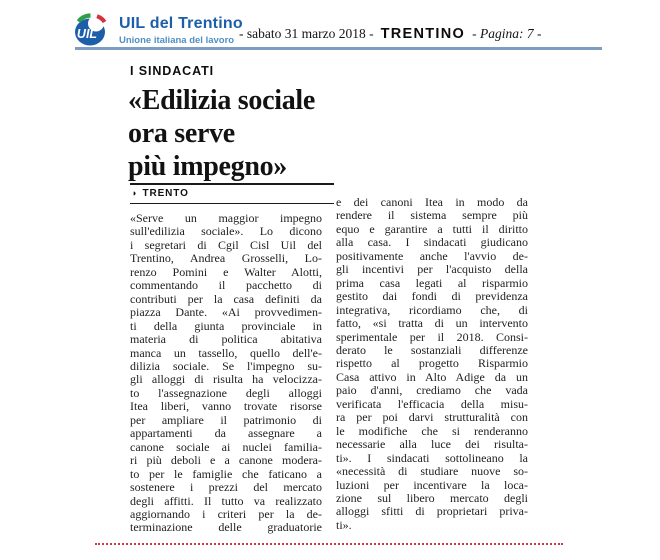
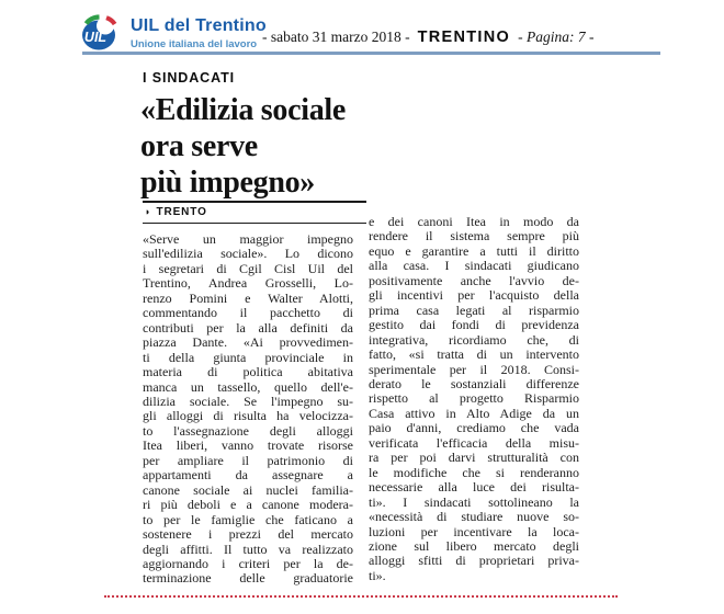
  UIL
  UIL del Trentino
  Unione italiana del lavoro
  - sabato 31 marzo 2018 -
  TRENTINO
  - Pagina: 7 -
  I SINDACATI
  «Edilizia sociale
  ora serve
  più impegno»
  ◗
  TRENTO
  «Serve un maggior impegno
  sull'edilizia sociale». Lo dicono
  i segretari di Cgil Cisl Uil del
  Trentino, Andrea Grosselli, Lo-
  renzo Pomini e Walter Alotti,
  commentando il pacchetto di
- contributi per la casa definiti da
+ contributi per la alla definiti da
  piazza Dante. «Ai provvedimen-
  ti della giunta provinciale in
  materia di politica abitativa
  manca un tassello, quello dell'e-
  dilizia sociale. Se l'impegno su-
  gli alloggi di risulta ha velocizza-
  to l'assegnazione degli alloggi
  Itea liberi, vanno trovate risorse
  per ampliare il patrimonio di
  appartamenti da assegnare a
  canone sociale ai nuclei familia-
  ri più deboli e a canone modera-
  to per le famiglie che faticano a
  sostenere i prezzi del mercato
  degli affitti. Il tutto va realizzato
  aggiornando i criteri per la de-
  terminazione delle graduatorie
  e dei canoni Itea in modo da
  rendere il sistema sempre più
  equo e garantire a tutti il diritto
  alla casa. I sindacati giudicano
  positivamente anche l'avvio de-
  gli incentivi per l'acquisto della
  prima casa legati al risparmio
  gestito dai fondi di previdenza
  integrativa, ricordiamo che, di
  fatto, «si tratta di un intervento
  sperimentale per il 2018. Consi-
  derato le sostanziali differenze
  rispetto al progetto Risparmio
  Casa attivo in Alto Adige da un
  paio d'anni, crediamo che vada
  verificata l'efficacia della misu-
  ra per poi darvi strutturalità con
  le modifiche che si renderanno
  necessarie alla luce dei risulta-
  ti». I sindacati sottolineano la
  «necessità di studiare nuove so-
  luzioni per incentivare la loca-
  zione sul libero mercato degli
  alloggi sfitti di proprietari priva-
  ti».
